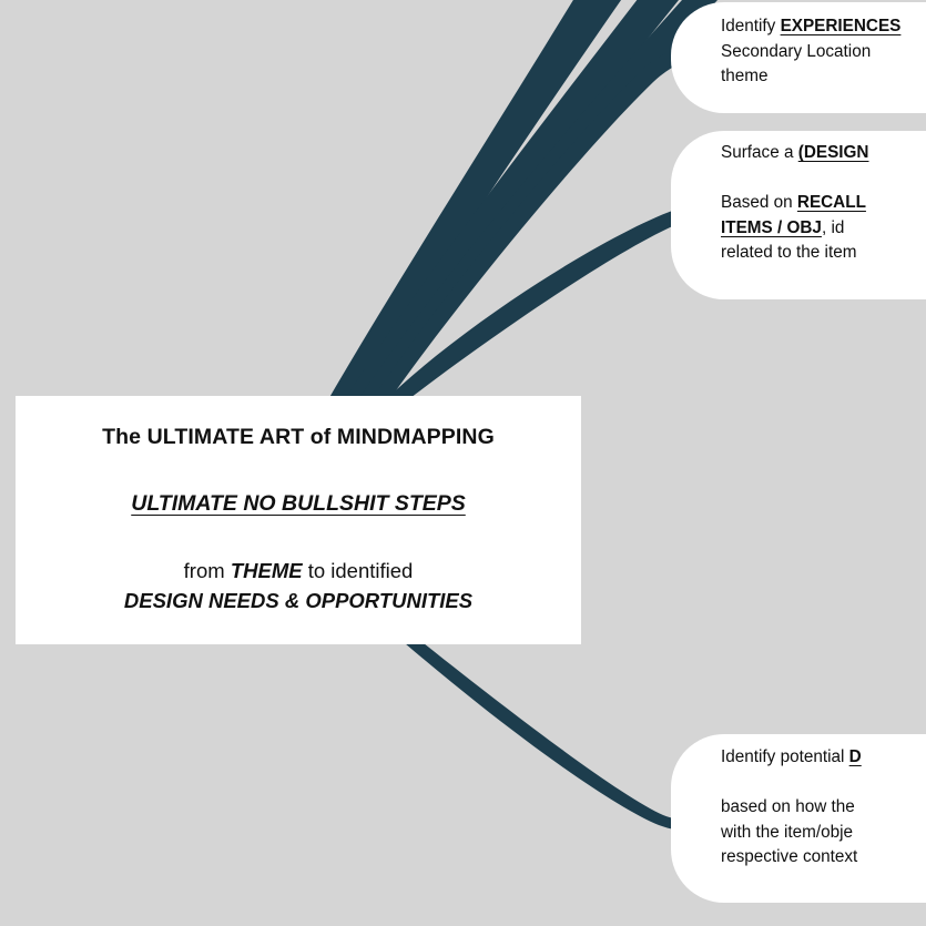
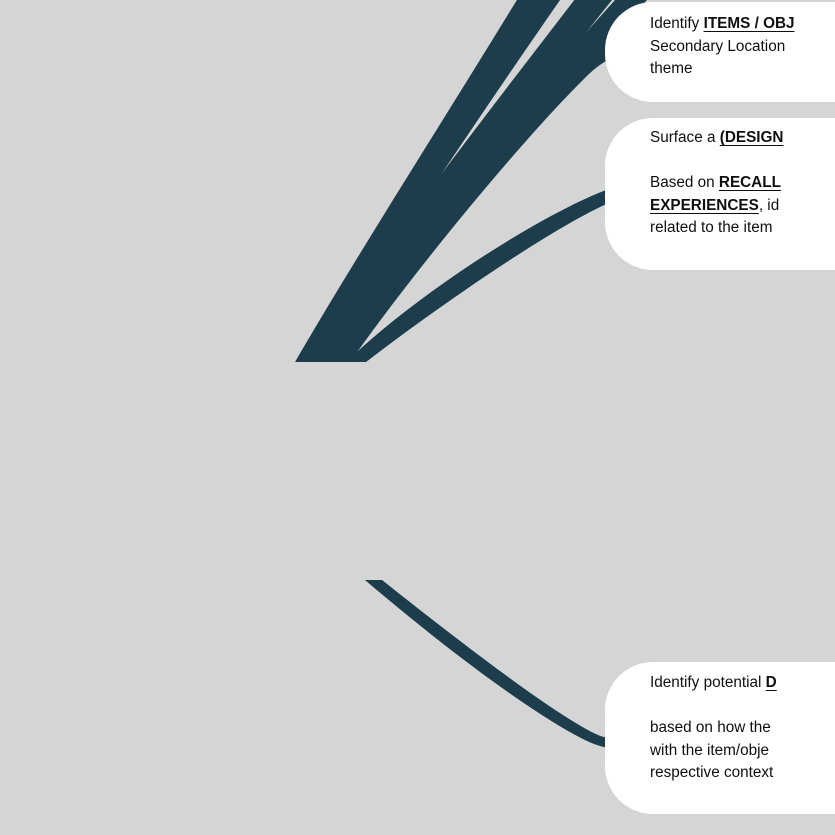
- The ULTIMATE ART of MINDMAPPING
- ULTIMATE NO BULLSHIT STEPS
- from THEME to identified
- DESIGN NEEDS & OPPORTUNITIES
- Identify EXPERIENCES
+ Identify ITEMS / OBJ
  Secondary Location
  theme
  Surface a (DESIGN
  Based on RECALL
- ITEMS / OBJ, id
+ EXPERIENCES, id
  related to the item
  Identify potential D
  based on how the
  with the item/obje
  respective context
